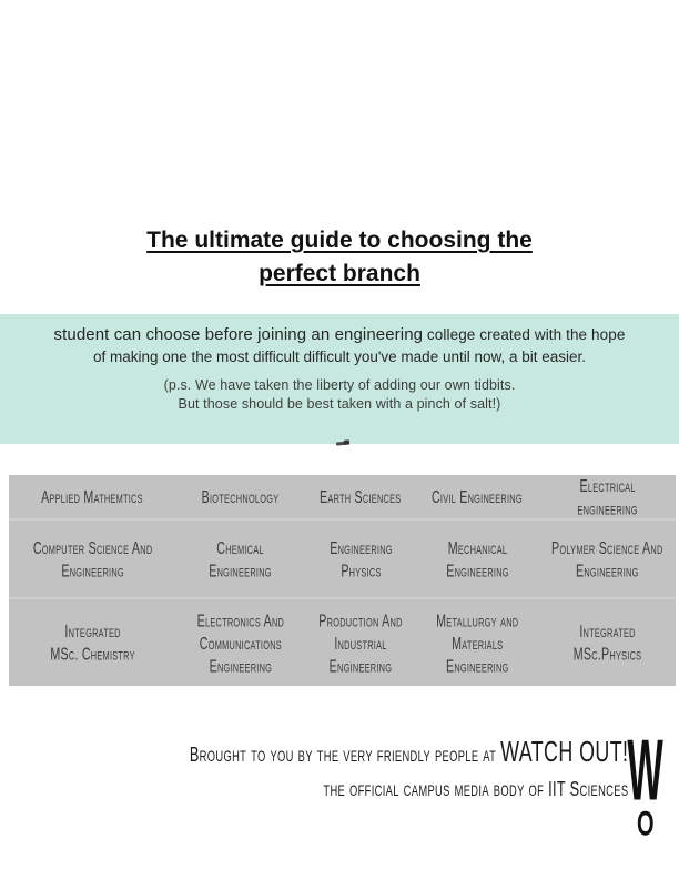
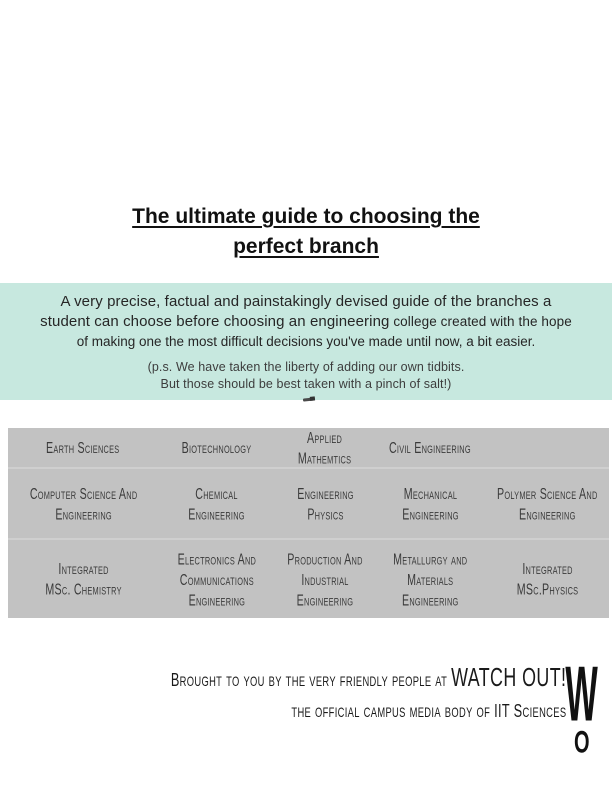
  The ultimate guide to choosing the
  perfect branch
+ A very precise, factual and painstakingly devised guide of the branches a
- student can choose before joining an engineering college created with the hope
+ student can choose before choosing an engineering college created with the hope
- of making one the most difficult difficult you've made until now, a bit easier.
+ of making one the most difficult decisions you've made until now, a bit easier.
  (p.s. We have taken the liberty of adding our own tidbits.
  But those should be best taken with a pinch of salt!)
- Applied Mathemtics
+ Earth Sciences
  Biotechnology
- Earth Sciences
+ Applied Mathemtics
  Civil Engineering
- Electrical engineering
  Computer Science And
  Engineering
  Chemical
  Engineering
  Engineering
  Physics
  Mechanical
  Engineering
  Polymer Science And
  Engineering
  Integrated
  MSc. Chemistry
  Electronics And
  Communications
  Engineering
  Production And
  Industrial
  Engineering
  Metallurgy and
  Materials
  Engineering
  Integrated
  MSc.Physics
  Brought to you by the very friendly people at WATCH OUT!
  the official campus media body of IIT Sciences
  W
  O
